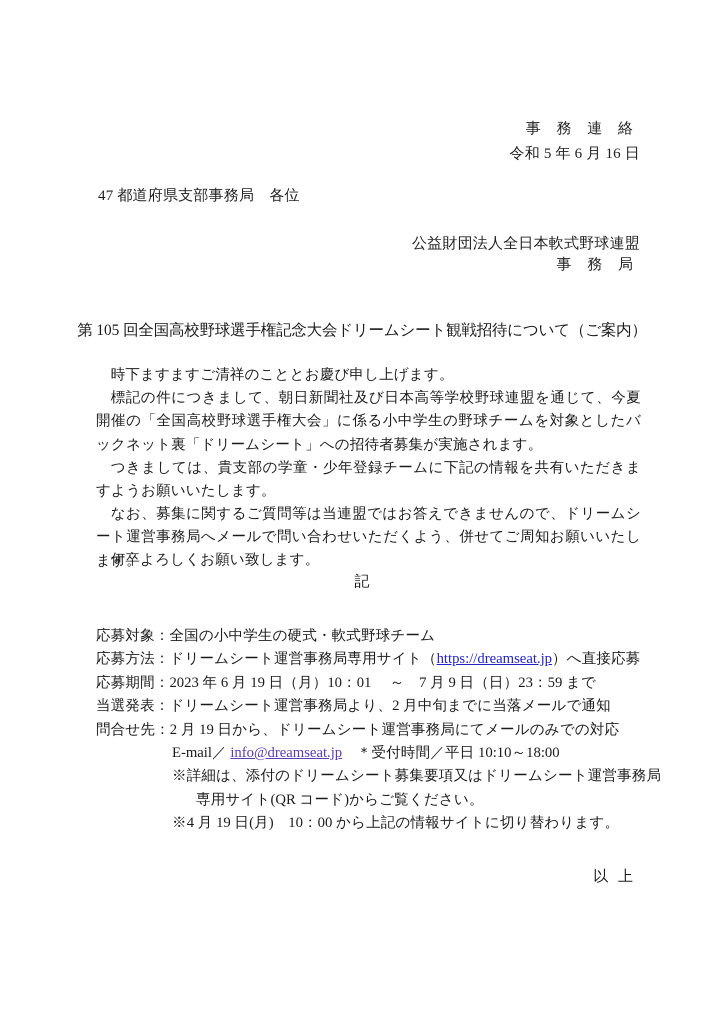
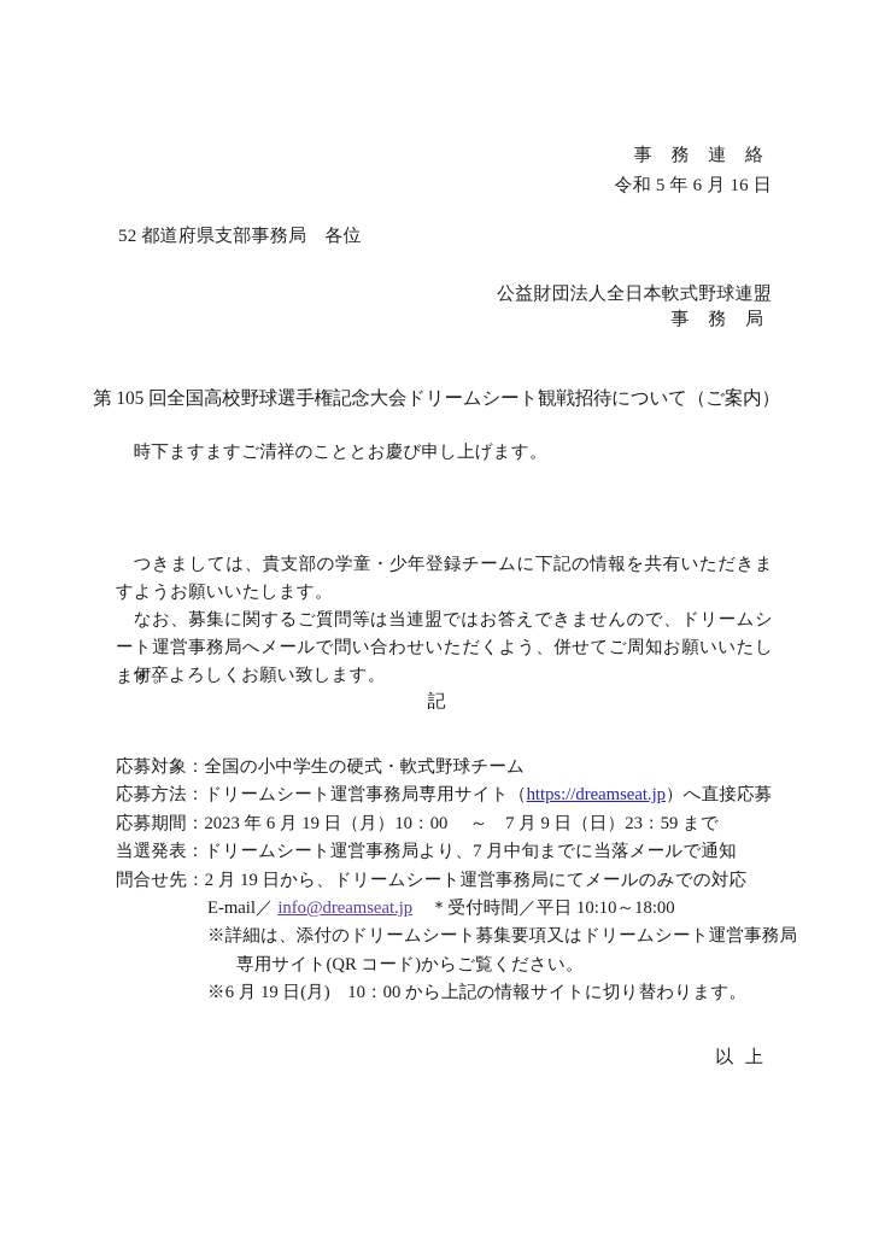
  事 務 連 絡
  令和 5 年 6 月 16 日
- 47 都道府県支部事務局 各位
+ 52 都道府県支部事務局 各位
  公益財団法人全日本軟式野球連盟
  事 務 局
  第 105 回全国高校野球選手権記念大会ドリームシート観戦招待について（ご案内）
  時下ますますご清祥のこととお慶び申し上げます。
- 標記の件につきまして、朝日新聞社及び日本高等学校野球連盟を通じて、今夏開催の「全国高校野球選手権大会」に係る小中学生の野球チームを対象としたバックネット裏「ドリームシート」への招待者募集が実施されます。
  つきましては、貴支部の学童・少年登録チームに下記の情報を共有いただきますようお願いいたします。
  なお、募集に関するご質問等は当連盟ではお答えできませんので、ドリームシート運営事務局へメールで問い合わせいただくよう、併せてご周知お願いいたします。
  何卒よろしくお願い致します。
  記
  応募対象：全国の小中学生の硬式・軟式野球チーム
  応募方法：ドリームシート運営事務局専用サイト（https://dreamseat.jp）へ直接応募
- 応募期間：2023 年 6 月 19 日（月）10：01 ～ 7 月 9 日（日）23：59 まで
+ 応募期間：2023 年 6 月 19 日（月）10：00 ～ 7 月 9 日（日）23：59 まで
- 当選発表：ドリームシート運営事務局より、2 月中旬までに当落メールで通知
+ 当選発表：ドリームシート運営事務局より、7 月中旬までに当落メールで通知
  問合せ先：2 月 19 日から、ドリームシート運営事務局にてメールのみでの対応
  E-mail／ info@dreamseat.jp ＊受付時間／平日 10:10～18:00
  ※詳細は、添付のドリームシート募集要項又はドリームシート運営事務局
  専用サイト(QR コード)からご覧ください。
- ※4 月 19 日(月) 10：00 から上記の情報サイトに切り替わります。
+ ※6 月 19 日(月) 10：00 から上記の情報サイトに切り替わります。
  以 上
